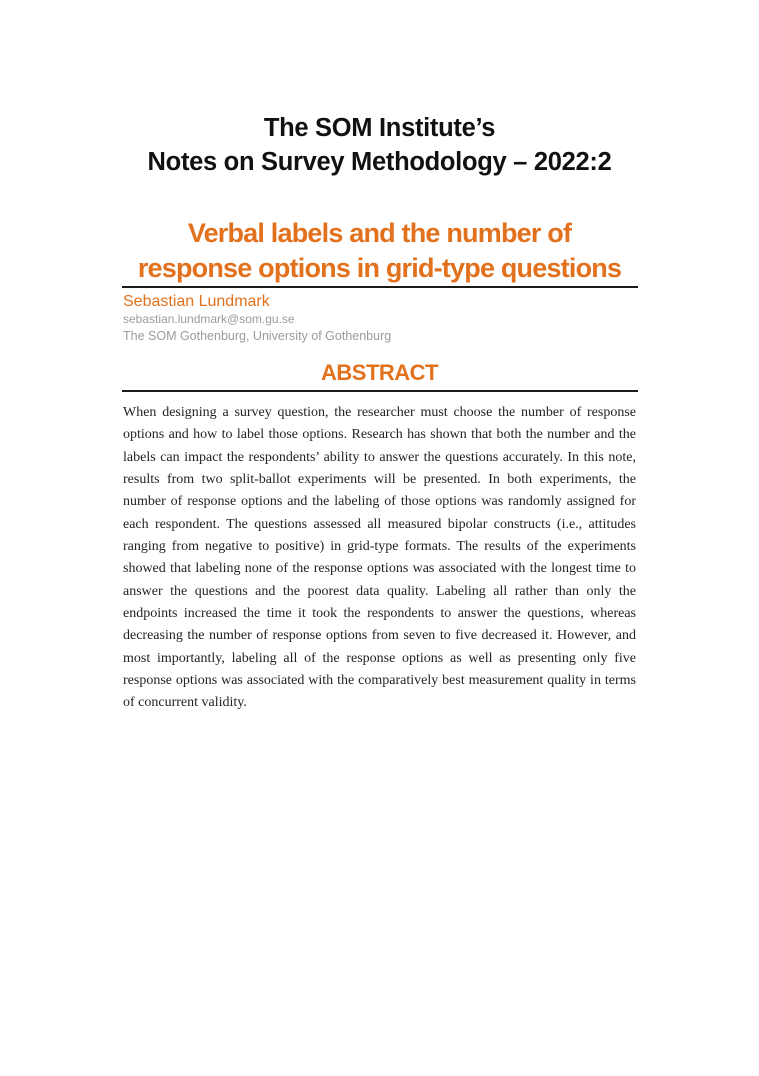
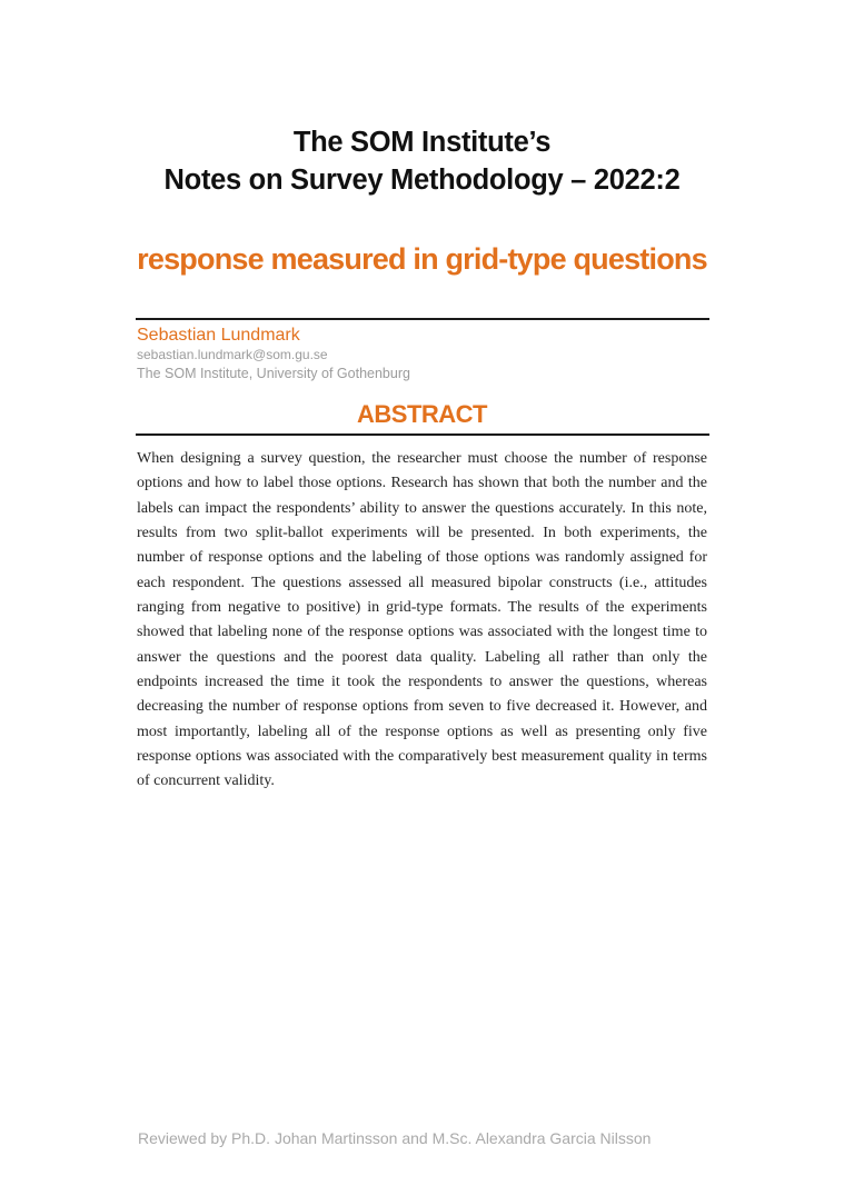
  The SOM Institute’s
  Notes on Survey Methodology – 2022:2
- Verbal labels and the number of
- response options in grid-type questions
+ response measured in grid-type questions
  Sebastian Lundmark
  sebastian.lundmark@som.gu.se
- The SOM Gothenburg, University of Gothenburg
+ The SOM Institute, University of Gothenburg
  ABSTRACT
  When designing a survey question, the researcher must choose the number of response options and how to label those options. Research has shown that both the number and the labels can impact the respondents’ ability to answer the questions accurately. In this note, results from two split-ballot experiments will be presented. In both experiments, the number of response options and the labeling of those options was randomly assigned for each respondent. The questions assessed all measured bipolar constructs (i.e., attitudes ranging from negative to positive) in grid-type formats. The results of the experiments showed that labeling none of the response options was associated with the longest time to answer the questions and the poorest data quality. Labeling all rather than only the endpoints increased the time it took the respondents to answer the questions, whereas decreasing the number of response options from seven to five decreased it. However, and most importantly, labeling all of the response options as well as presenting only five response options was associated with the comparatively best measurement quality in terms of concurrent validity.
+ Reviewed by Ph.D. Johan Martinsson and M.Sc. Alexandra Garcia Nilsson
